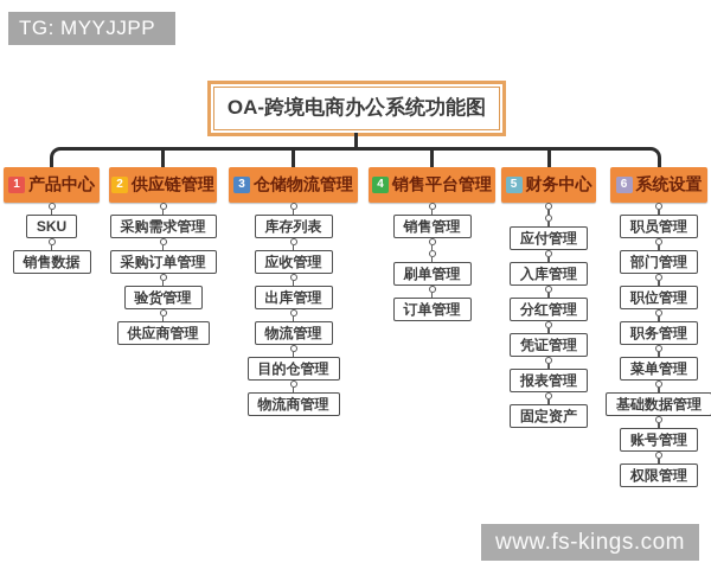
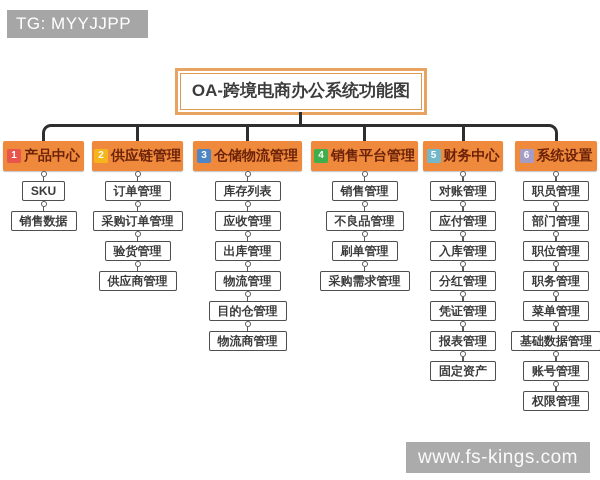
  TG: MYYJJPP
  OA-跨境电商办公系统功能图
  1
  产品中心
  SKU
  销售数据
  2
  供应链管理
- 采购需求管理
+ 订单管理
  采购订单管理
  验货管理
  供应商管理
  3
  仓储物流管理
  库存列表
  应收管理
  出库管理
  物流管理
  目的仓管理
  物流商管理
  4
  销售平台管理
  销售管理
+ 不良品管理
  刷单管理
- 订单管理
+ 采购需求管理
  5
  财务中心
+ 对账管理
  应付管理
  入库管理
  分红管理
  凭证管理
  报表管理
  固定资产
  6
  系统设置
  职员管理
  部门管理
  职位管理
  职务管理
  菜单管理
  基础数据管理
  账号管理
  权限管理
  www.fs-kings.com
